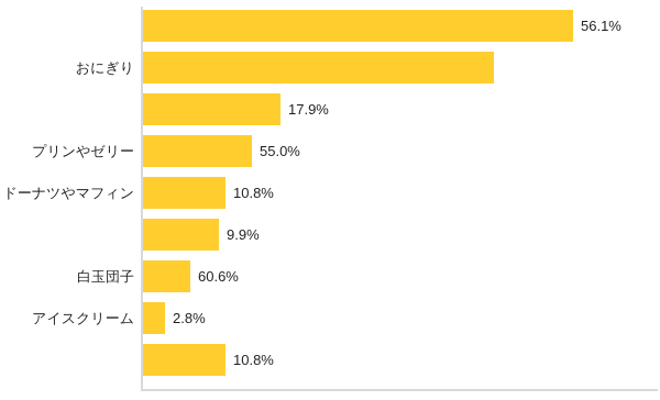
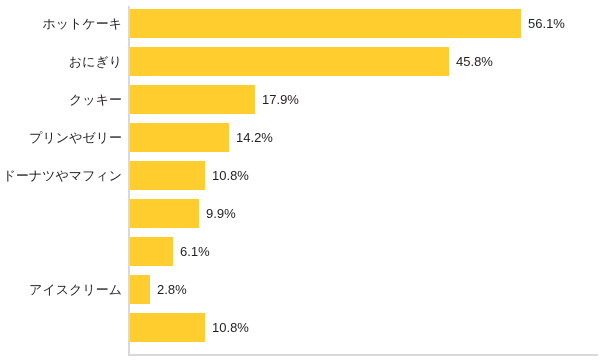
+ ホットケーキ
  56.1%
  おにぎり
+ 45.8%
+ クッキー
  17.9%
  プリンやゼリー
- 55.0%
+ 14.2%
  ドーナツやマフィン
  10.8%
  9.9%
- 白玉団子
- 60.6%
+ 6.1%
  アイスクリーム
  2.8%
  10.8%
